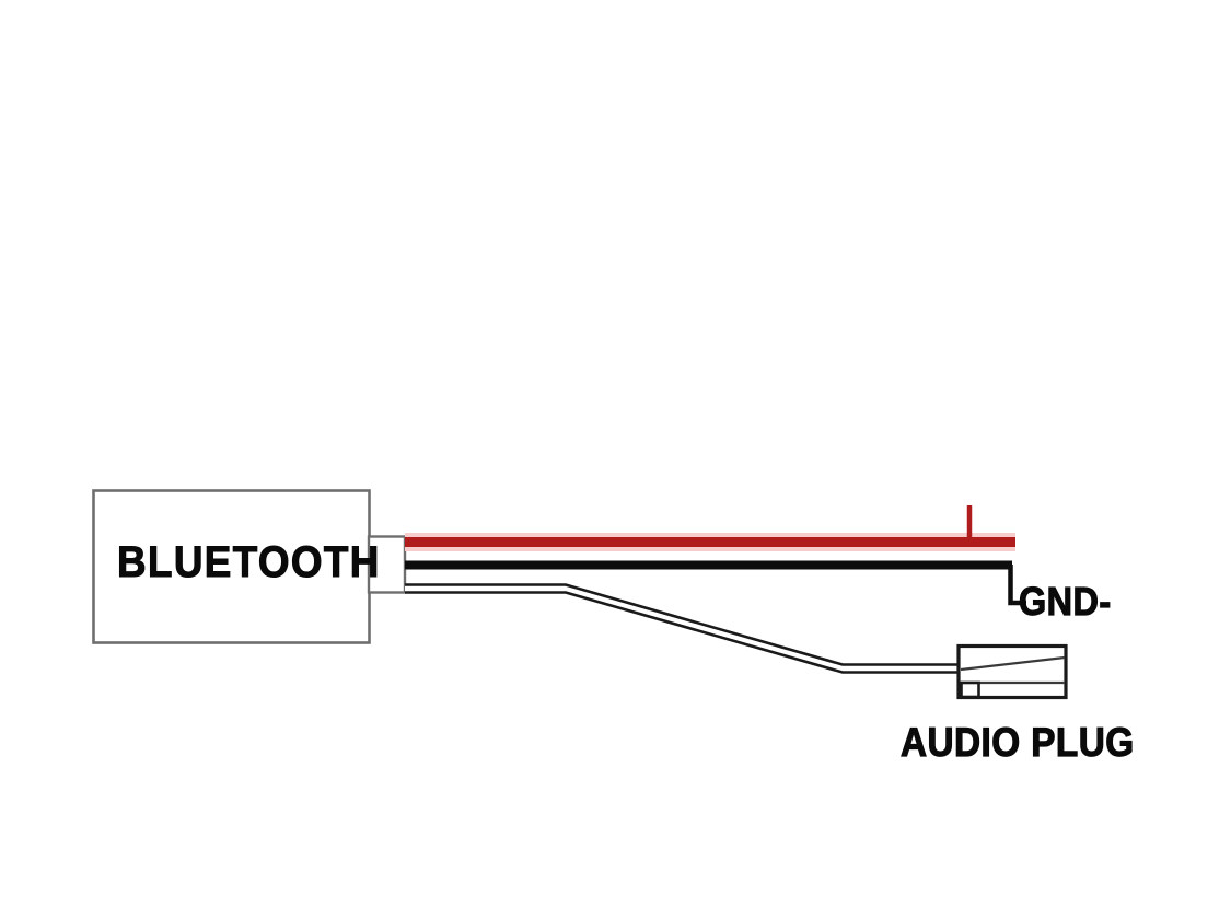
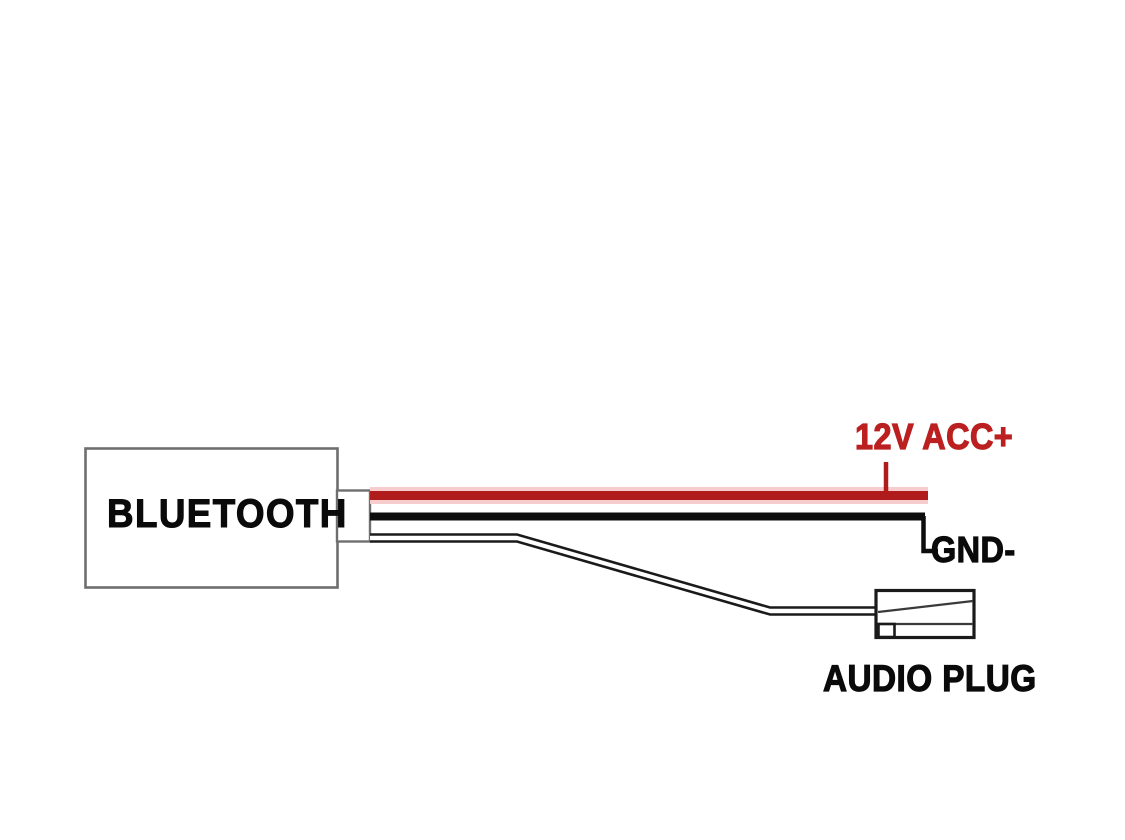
  BLUETOOTH
+ 12V ACC+
  GND-
  AUDIO PLUG
